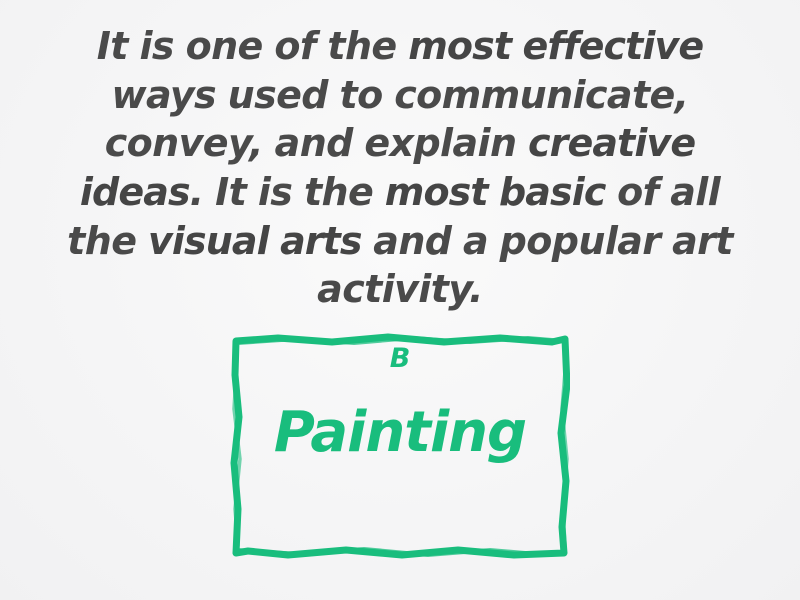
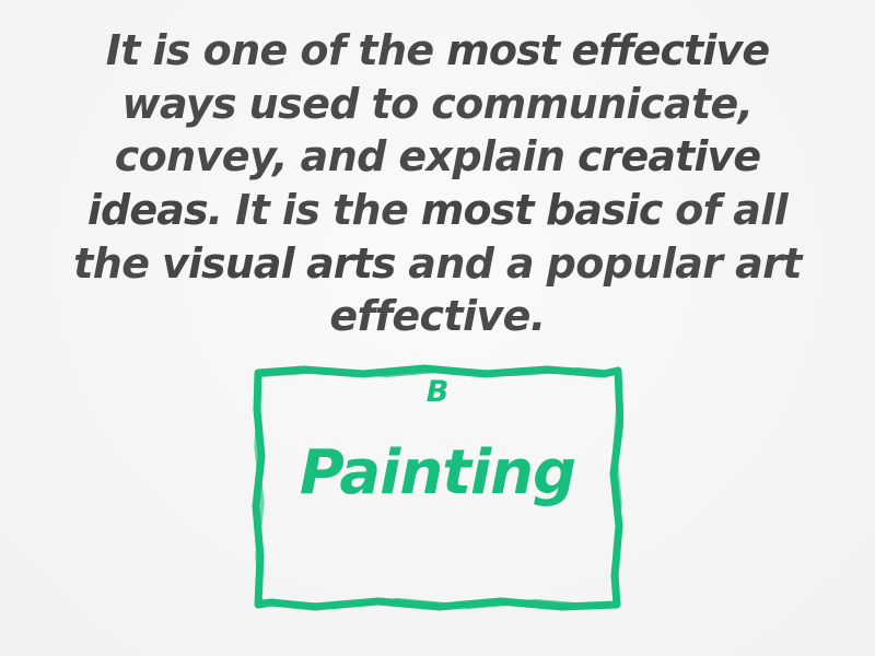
- It is one of the most effective ways used to communicate, convey, and explain creative ideas. It is the most basic of all the visual arts and a popular art activity.
+ It is one of the most effective ways used to communicate, convey, and explain creative ideas. It is the most basic of all the visual arts and a popular art effective.
  B
  Painting
